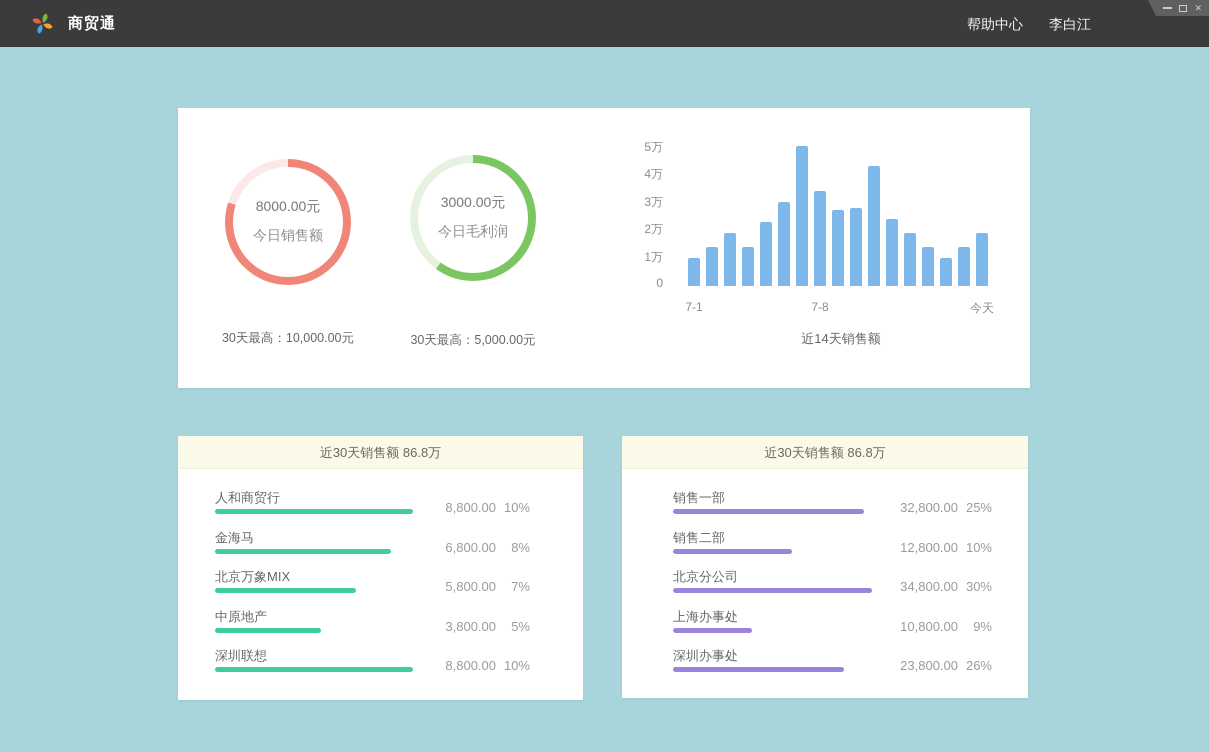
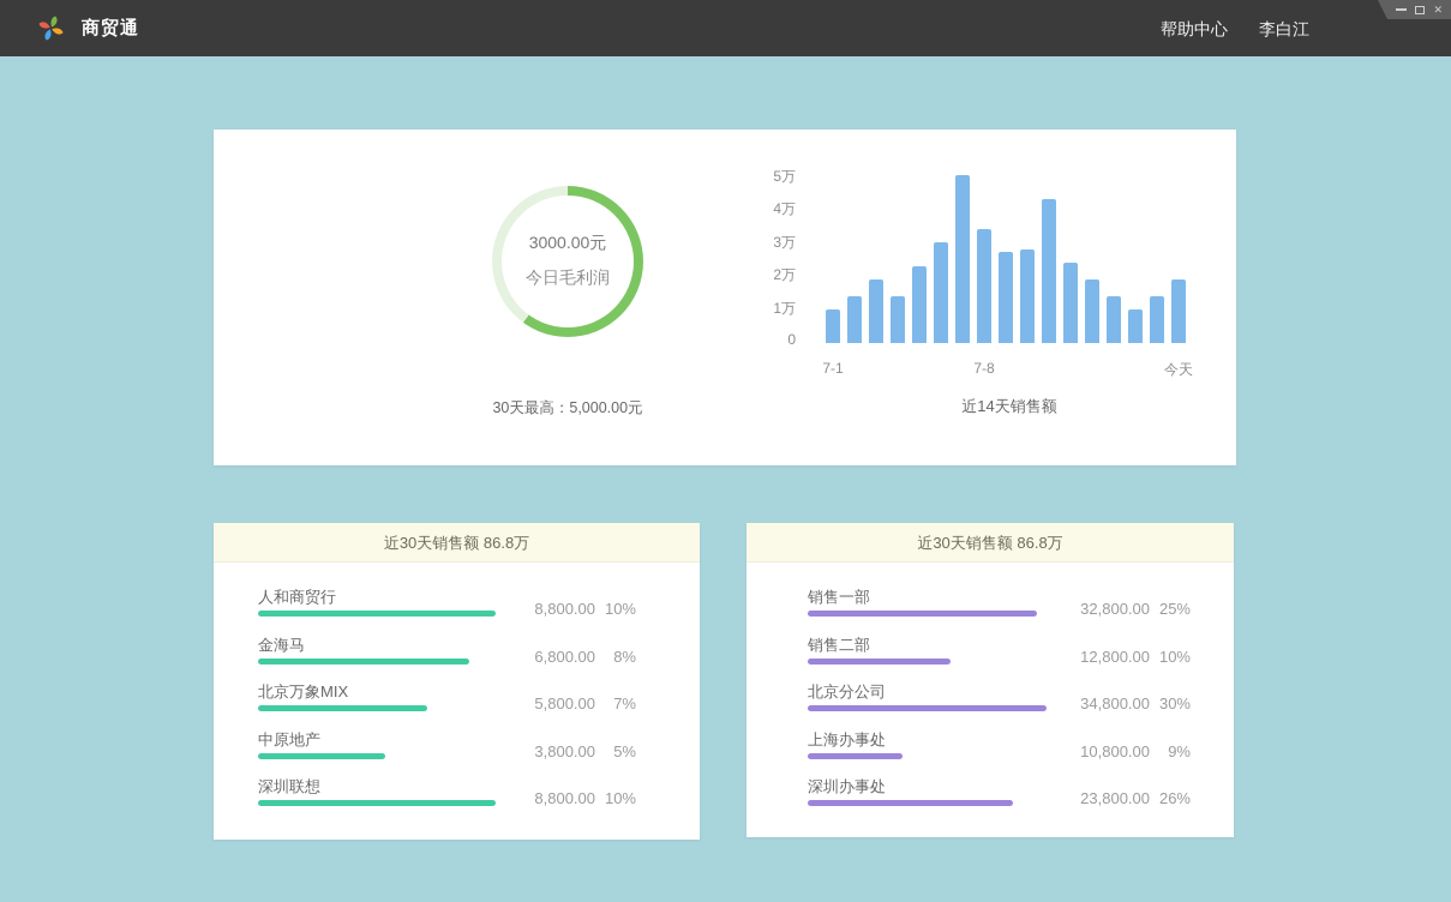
  商贸通
  帮助中心
  李白江
  ✕
- 8000.00元
- 今日销售额
- 30天最高：10,000.00元
  3000.00元
  今日毛利润
  30天最高：5,000.00元
  5万
  4万
  3万
  2万
  1万
  0
  7-1
  7-8
  今天
  近14天销售额
  近30天销售额 86.8万
  人和商贸行
  8,800.00
  10%
  金海马
  6,800.00
  8%
  北京万象MIX
  5,800.00
  7%
  中原地产
  3,800.00
  5%
  深圳联想
  8,800.00
  10%
  近30天销售额 86.8万
  销售一部
  32,800.00
  25%
  销售二部
  12,800.00
  10%
  北京分公司
  34,800.00
  30%
  上海办事处
  10,800.00
  9%
  深圳办事处
  23,800.00
  26%
